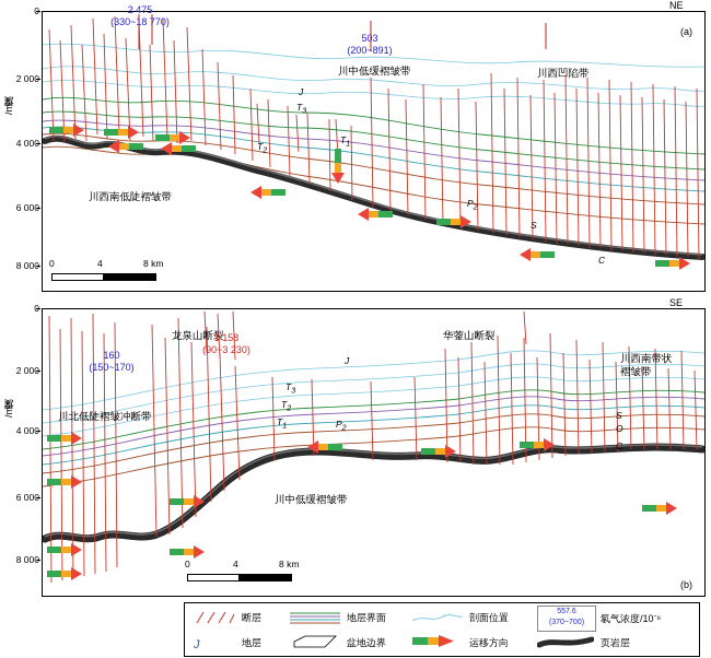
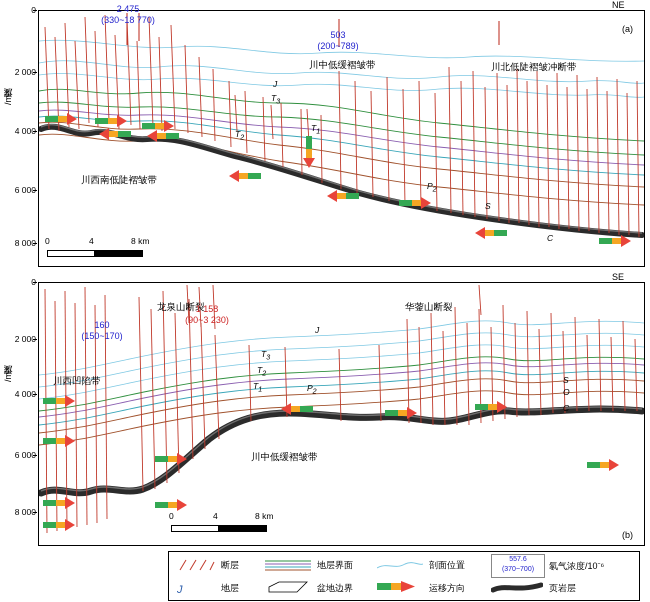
  2 00
  4 00
  6 00
  8 00
  NE
  川西南低陡褶皱带
  川中低缓褶皱带
- 川西凹陷带
+ 川北低陡褶皱冲断带
  J
  T3
  T2
  P2
  S
  C
  0
  4
  8 km
  2 475
  (330~18 770)
  503
- (200~891)
+ (200~789)
  (a)
  2 00
  4 00
  6 00
  8 00
  SE
- 川北低陡褶皱冲断带
+ 川西凹陷带
  川中低缓褶皱带
- 川西南带状
- 褶皱带
  龙泉山断裂
  华蓥山断裂
  J
  T3
  T2
  T1
  P2
  S
  O
  C
  0
  4
  8 km
  1 158
  (90~3 230)
  160
  (150~170)
  (b)
  断层
  地层界面
  剖面位置
  氡气浓度/10⁻⁶
  J
  地层
  盆地边界
  运移方向
  页岩层
